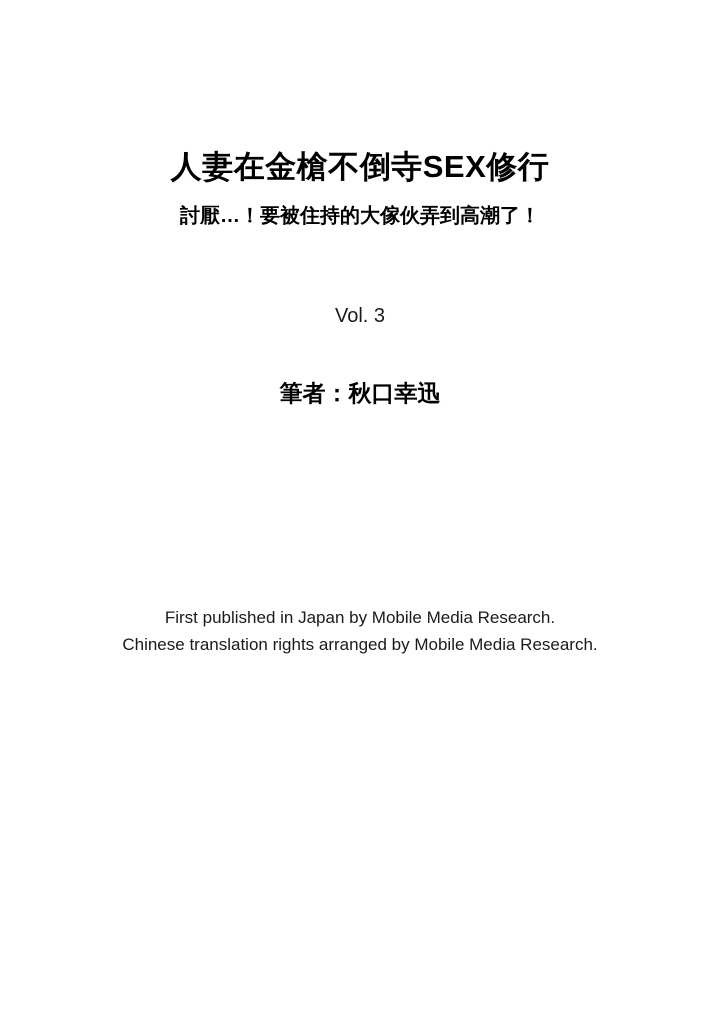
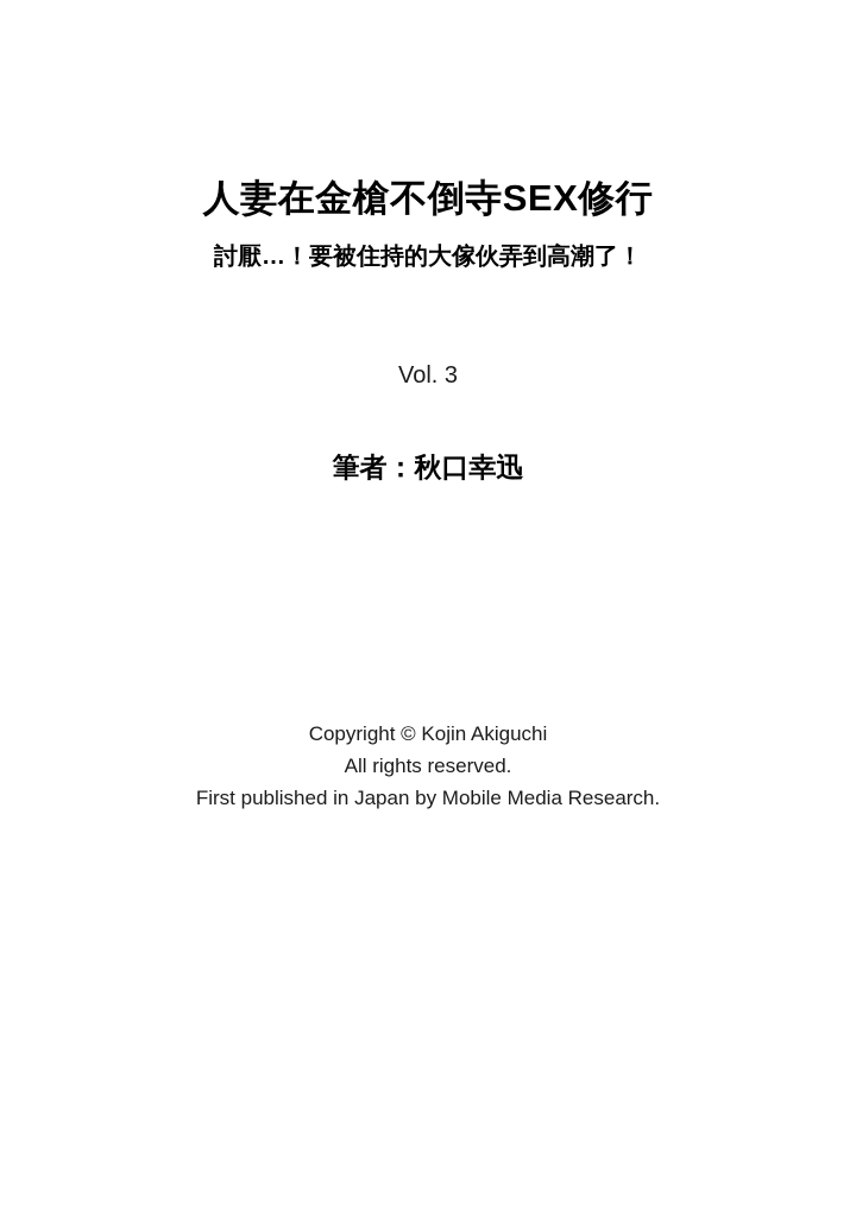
  人妻在金槍不倒寺SEX修行
  討厭…！要被住持的大傢伙弄到高潮了！
  Vol. 3
  筆者：秋口幸迅
+ Copyright © Kojin Akiguchi
+ All rights reserved.
  First published in Japan by Mobile Media Research.
- Chinese translation rights arranged by Mobile Media Research.
